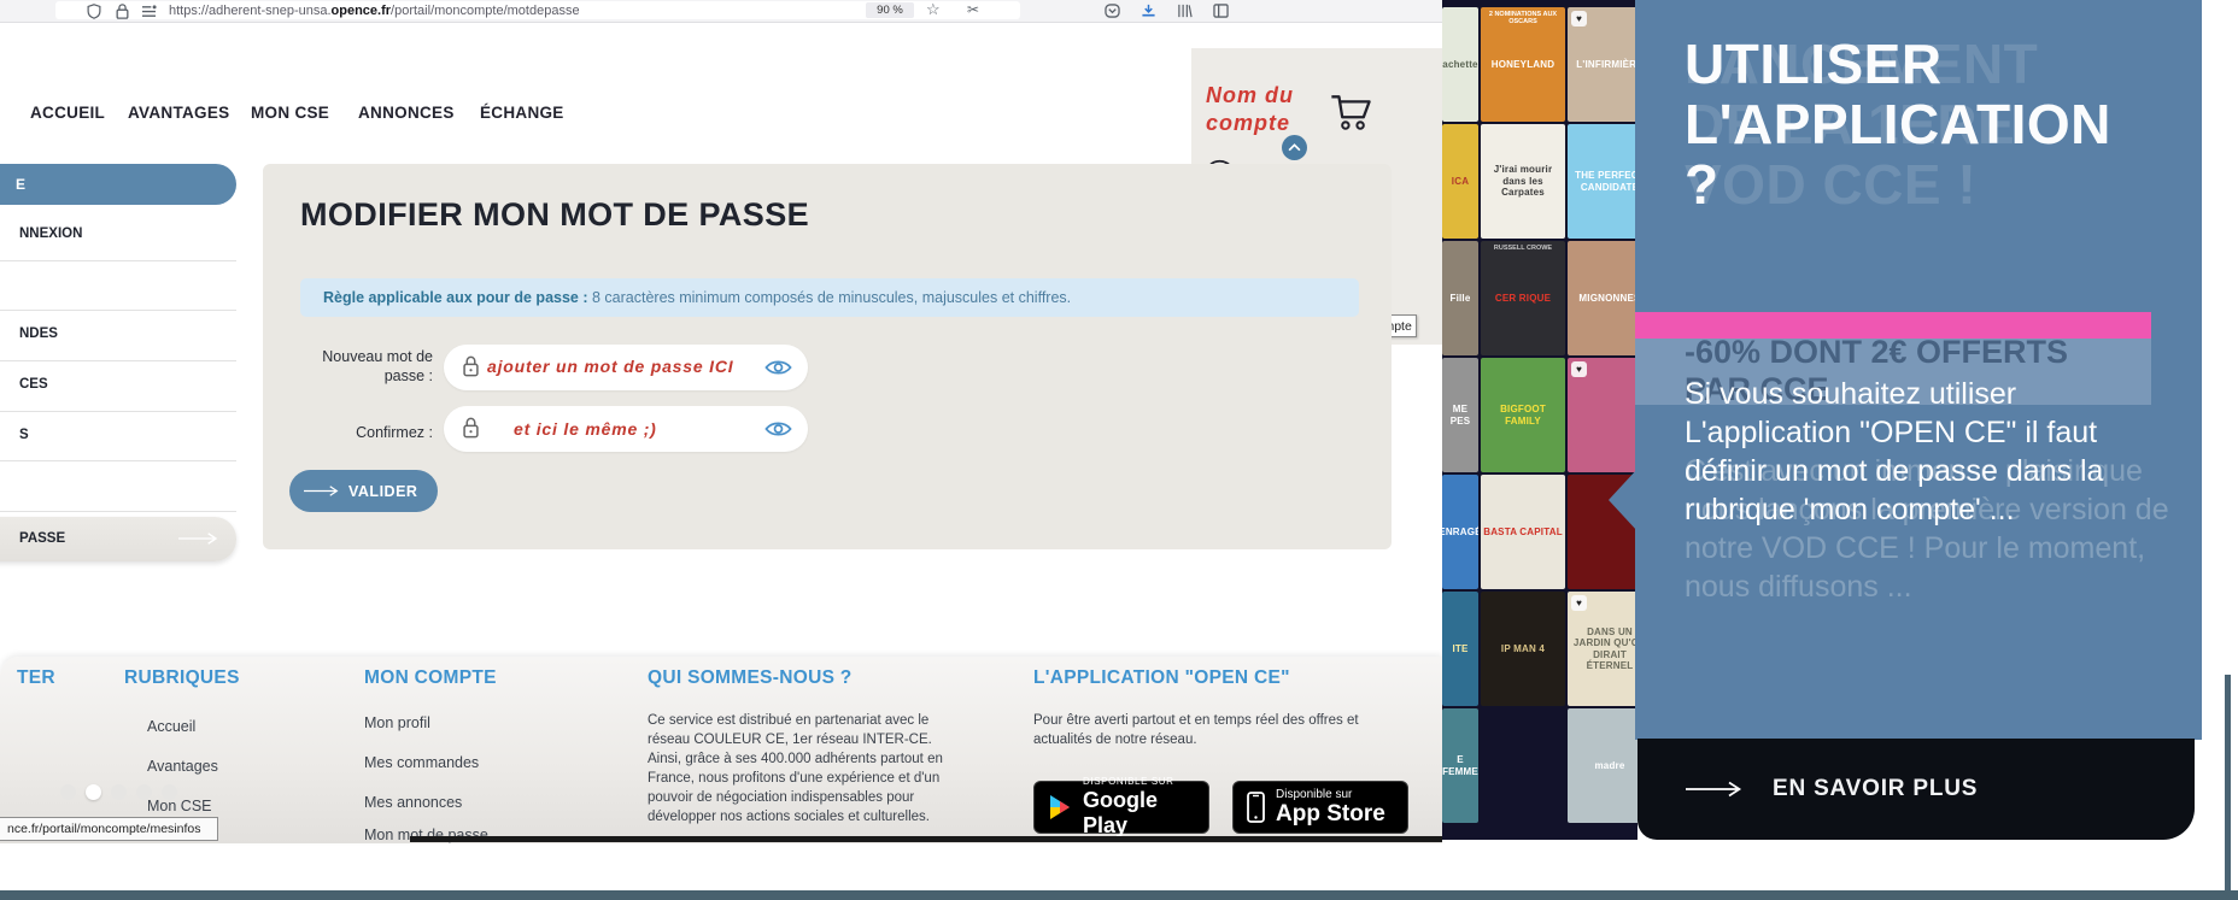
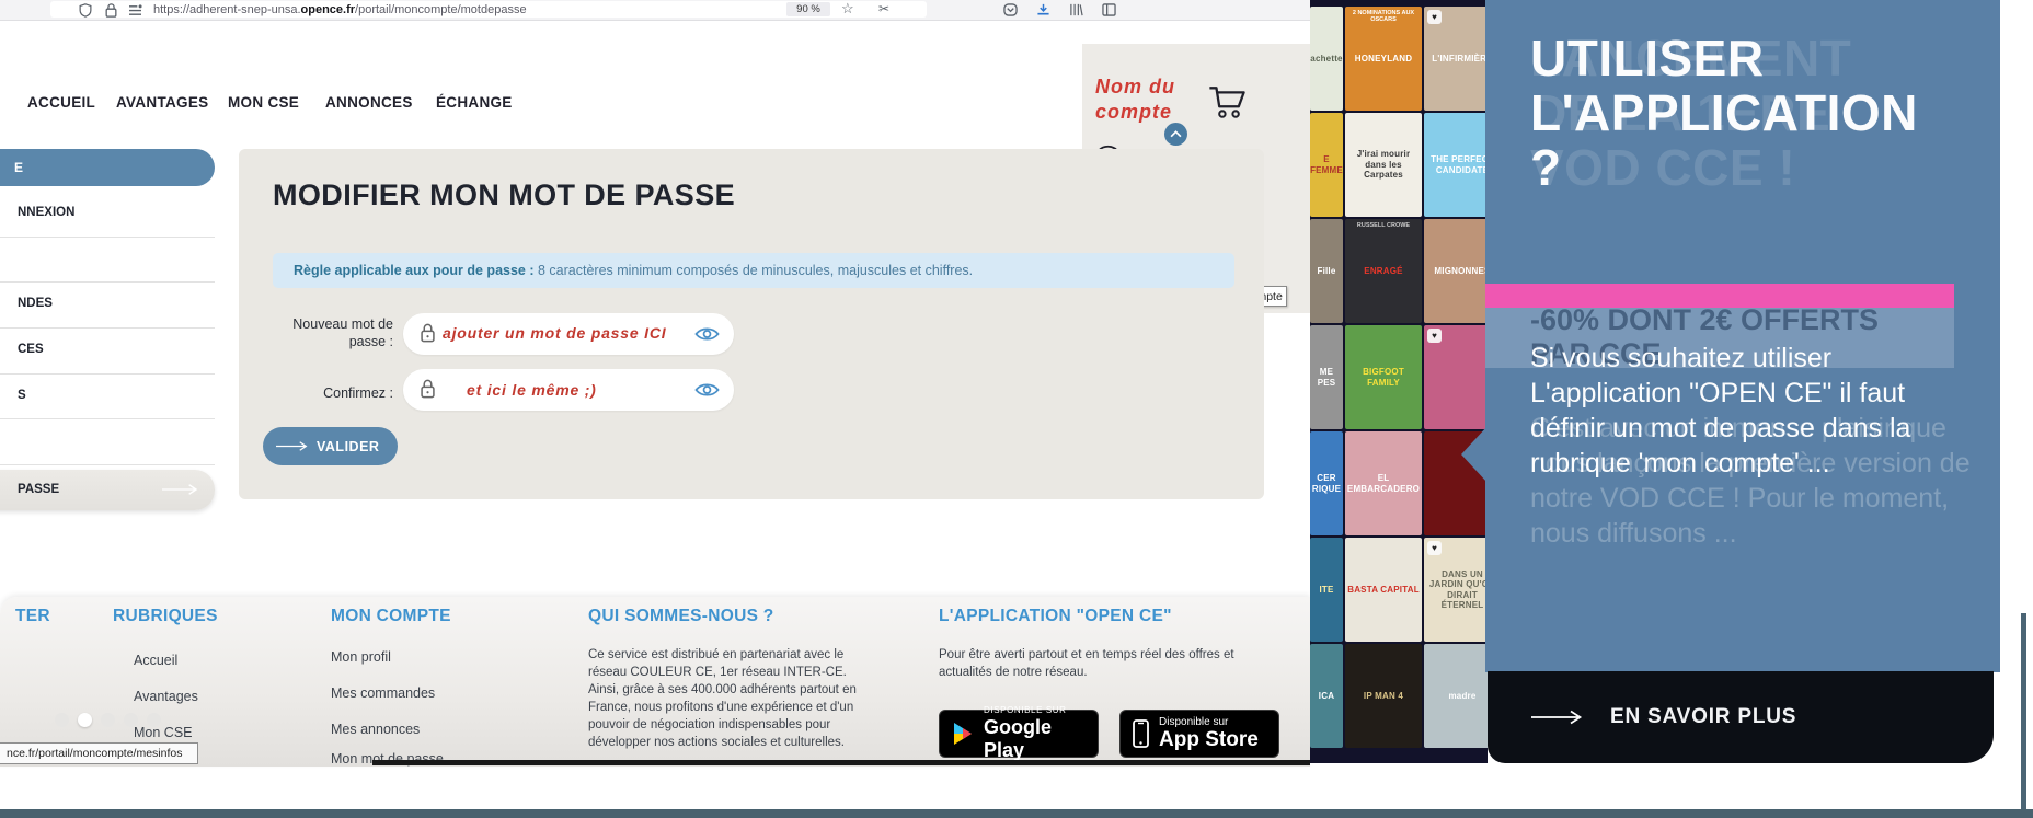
  https://adherent-snep-unsa.opence.fr/portail/moncompte/motdepasse
  90 %
  ☆
  ✂
  ACCUEIL
  AVANTAGES
  MON CSE
  ANNONCES
  ÉCHANGE
  Nom du
  compte
  E
  NNEXION
  NDES
  CES
  S
  PASSE
  MODIFIER MON MOT DE PASSE
  Règle applicable aux pour de passe : 8 caractères minimum composés de minuscules, majuscules et chiffres.
  Nouveau mot de
  passe :
  ajouter un mot de passe ICI
  Confirmez :
  et ici le même ;)
  VALIDER
  TER
  RUBRIQUES
  Accueil
  Avantages
  Mon CSE
  MON COMPTE
  Mon profil
  Mes commandes
  Mes annonces
  Mon mot de passe
  QUI SOMMES-NOUS ?
  Ce service est distribué en partenariat avec le réseau COULEUR CE, 1er réseau INTER-CE. Ainsi, grâce à ses 400.000 adhérents partout en France, nous profitons d'une expérience et d'un pouvoir de négociation indispensables pour développer nos actions sociales et culturelles.
  L'APPLICATION "OPEN CE"
  Pour être averti partout et en temps réel des offres et actualités de notre réseau.
  DISPONIBLE SUR
  Google Play
  Disponible sur
  App Store
  nce.fr/portail/moncompte/mesinfos
  achette
- ICA
+ E FEMME
  Fille
  ME PES
- ENRAGÉ
+ CER RIQUE
  ITE
- E FEMME
+ ICA
  HONEYLAND
  J'irai mourir dans les Carpates
- CER RIQUE
+ ENRAGÉ
  BIGFOOT FAMILY
+ EL EMBARCADERO
  BASTA CAPITAL
  IP MAN 4
  ♥
  L'INFIRMIÈR
  THE PERFE CANDIDAT
  MIGNONNE
  ♥
  ♥
  DANS UN JARDIN QU' DIRAIT ÉTERNEL
  madre
  LANCEMENT
  DE LA 1ERE
  VOD CCE !
  UTILISER
  L'APPLICATION
  ?
  -60% DONT 2€ OFFERTS
  PAR CCE
  C'est avec un immense plaisir que
  nous lançons la première version de
  notre VOD CCE ! Pour le moment,
  nous diffusons ...
  Si vous souhaitez utiliser
  L'application "OPEN CE" il faut
  définir un mot de passe dans la
  rubrique 'mon compte' ...
  EN SAVOIR PLUS
